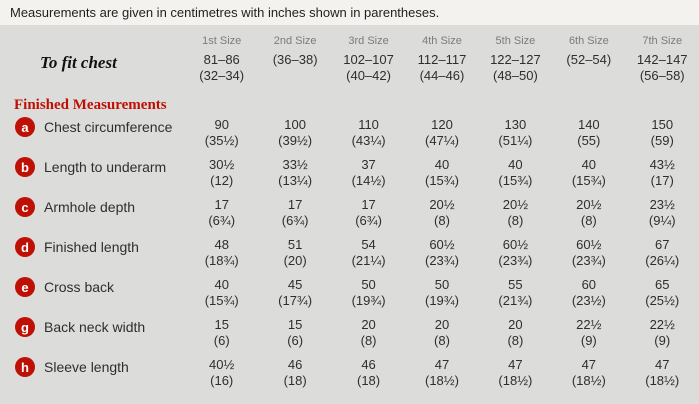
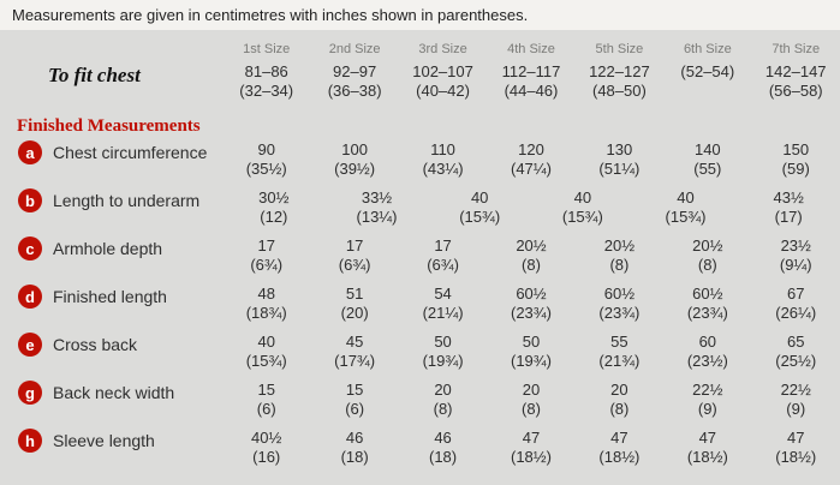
  Measurements are given in centimetres with inches shown in parentheses.
  1st Size
  2nd Size
  3rd Size
  4th Size
  5th Size
  6th Size
  7th Size
  To fit chest
  81–86
  (32–34)
+ 92–97
  (36–38)
  102–107
  (40–42)
  112–117
  (44–46)
  122–127
  (48–50)
  (52–54)
  142–147
  (56–58)
  Finished Measurements
  a
  Chest circumference
  90
  (35½)
  100
  (39½)
  110
  (43¼)
  120
  (47¼)
  130
  (51¼)
  140
  (55)
  150
  (59)
  b
  Length to underarm
  30½
  (12)
  33½
  (13¼)
- 37
- (14½)
  40
  (15¾)
  40
  (15¾)
  40
  (15¾)
  43½
  (17)
  c
  Armhole depth
  17
  (6¾)
  17
  (6¾)
  17
  (6¾)
  20½
  (8)
  20½
  (8)
  20½
  (8)
  23½
  (9¼)
  d
  Finished length
  48
  (18¾)
  51
  (20)
  54
  (21¼)
  60½
  (23¾)
  60½
  (23¾)
  60½
  (23¾)
  67
  (26¼)
  e
  Cross back
  40
  (15¾)
  45
  (17¾)
  50
  (19¾)
  50
  (19¾)
  55
  (21¾)
  60
  (23½)
  65
  (25½)
  g
  Back neck width
  15
  (6)
  15
  (6)
  20
  (8)
  20
  (8)
  20
  (8)
  22½
  (9)
  22½
  (9)
  h
  Sleeve length
  40½
  (16)
  46
  (18)
  46
  (18)
  47
  (18½)
  47
  (18½)
  47
  (18½)
  47
  (18½)
